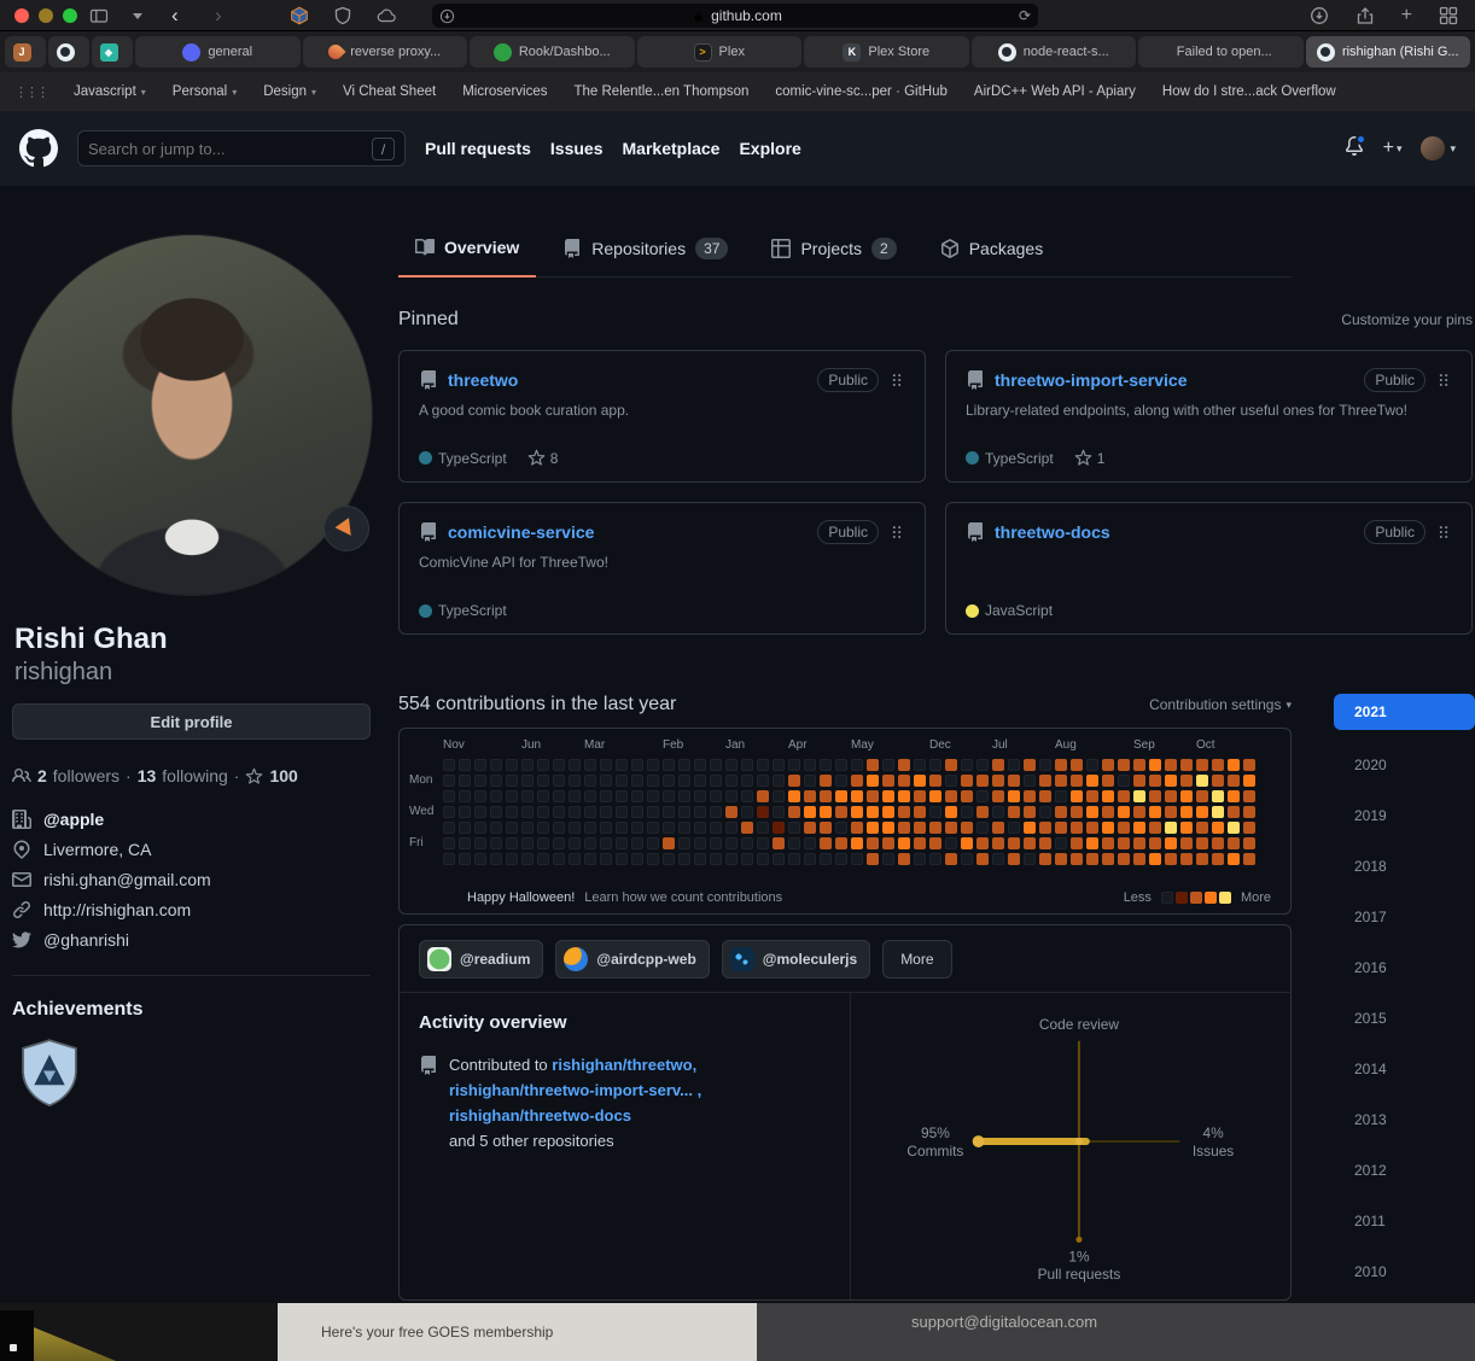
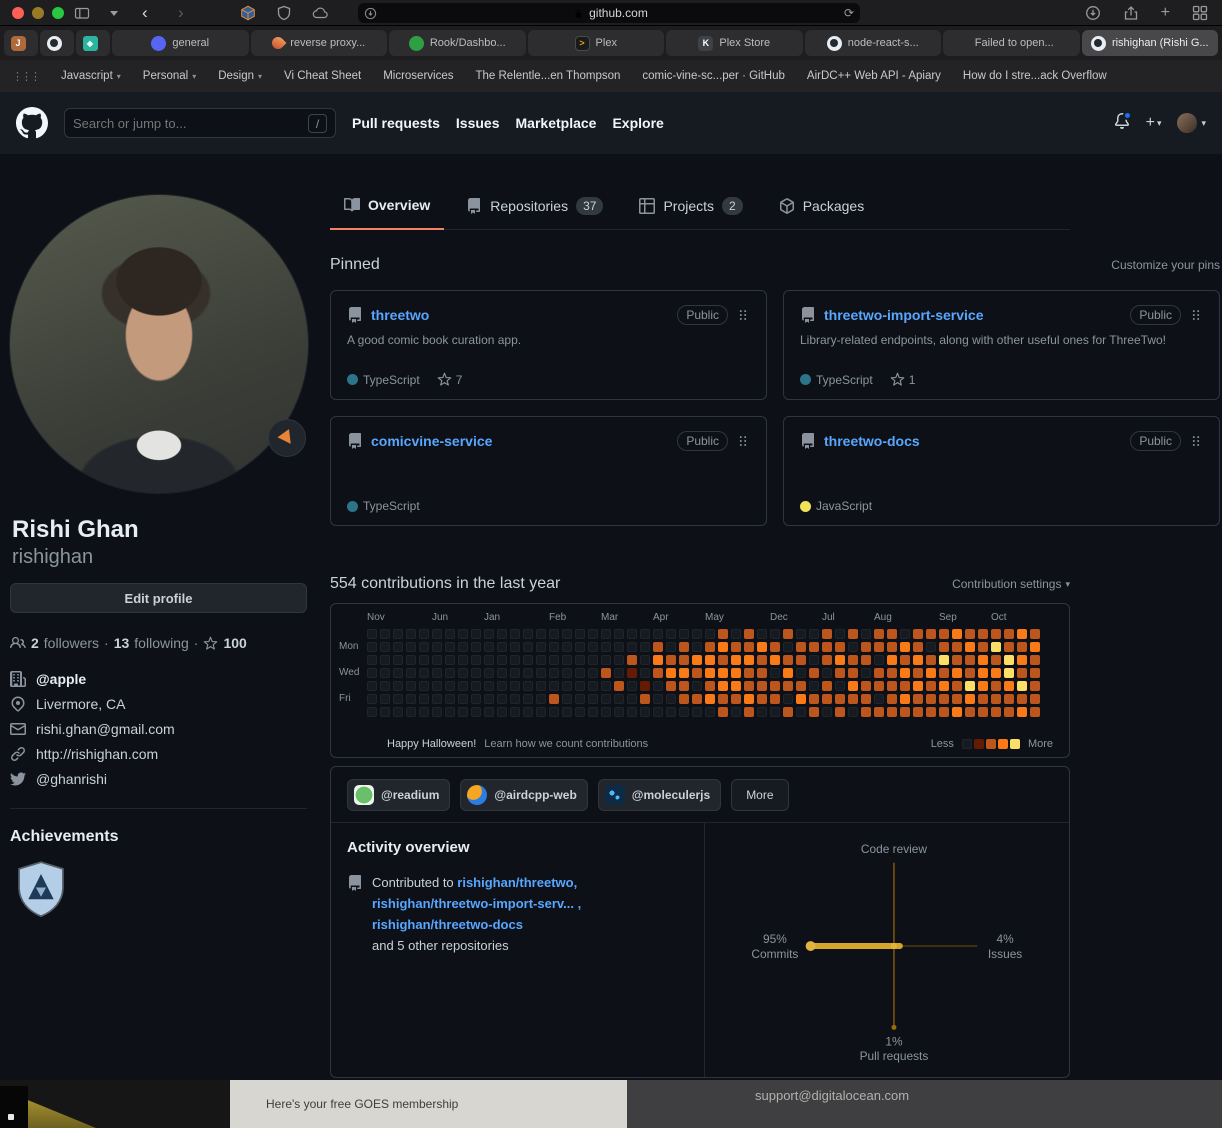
  ‹
  ›
  github.com
  ⟳
  +
  general
  reverse proxy...
  Rook/Dashbo...
  Plex
  Plex Store
  node-react-s...
  Failed to open...
  rishighan (Rishi G...
  ⋮⋮⋮
  Javascript
  Personal
  Design
  Vi Cheat Sheet
  Microservices
  The Relentle...en Thompson
  comic-vine-sc...per · GitHub
  AirDC++ Web API - Apiary
  How do I stre...ack Overflow
  Search or jump to...
  /
  Pull requests
  Issues
  Marketplace
  Explore
  +
  ▾
  ▾
  Overview
  Repositories
  37
  Projects
  2
  Packages
  Rishi Ghan
  rishighan
  Edit profile
  2
  followers
  ·
  13
  following
  ·
  100
  @apple
  Livermore, CA
  rishi.ghan@gmail.com
  http://rishighan.com
  @ghanrishi
  Achievements
  Pinned
  Customize your pins
  threetwo
  Public
  A good comic book curation app.
  TypeScript
- 8
+ 7
  threetwo-import-service
  Public
  Library-related endpoints, along with other useful ones for ThreeTwo!
  TypeScript
  1
  comicvine-service
  Public
- ComicVine API for ThreeTwo!
  TypeScript
  threetwo-docs
  Public
  JavaScript
  554 contributions in the last year
  Contribution settings
  ▾
  Nov
  Jun
- Mar
+ Jan
  Feb
- Jan
+ Mar
  Apr
  May
  Dec
  Jul
  Aug
  Sep
  Oct
  Mon
  Wed
  Fri
  Happy Halloween!
  Learn how we count contributions
  Less
  More
  @readium
  @airdcpp-web
  @moleculerjs
  More
  Activity overview
  Contributed to rishighan/threetwo,
  rishighan/threetwo-import-serv... ,
  rishighan/threetwo-docs
  and 5 other repositories
  Code review
  95%
  Commits
  4%
  Issues
  1%
  Pull requests
- 2021
- 2020
- 2019
- 2018
- 2017
- 2016
- 2015
- 2014
- 2013
- 2012
- 2011
- 2010
  Here's your free GOES membership
  support@digitalocean.com
